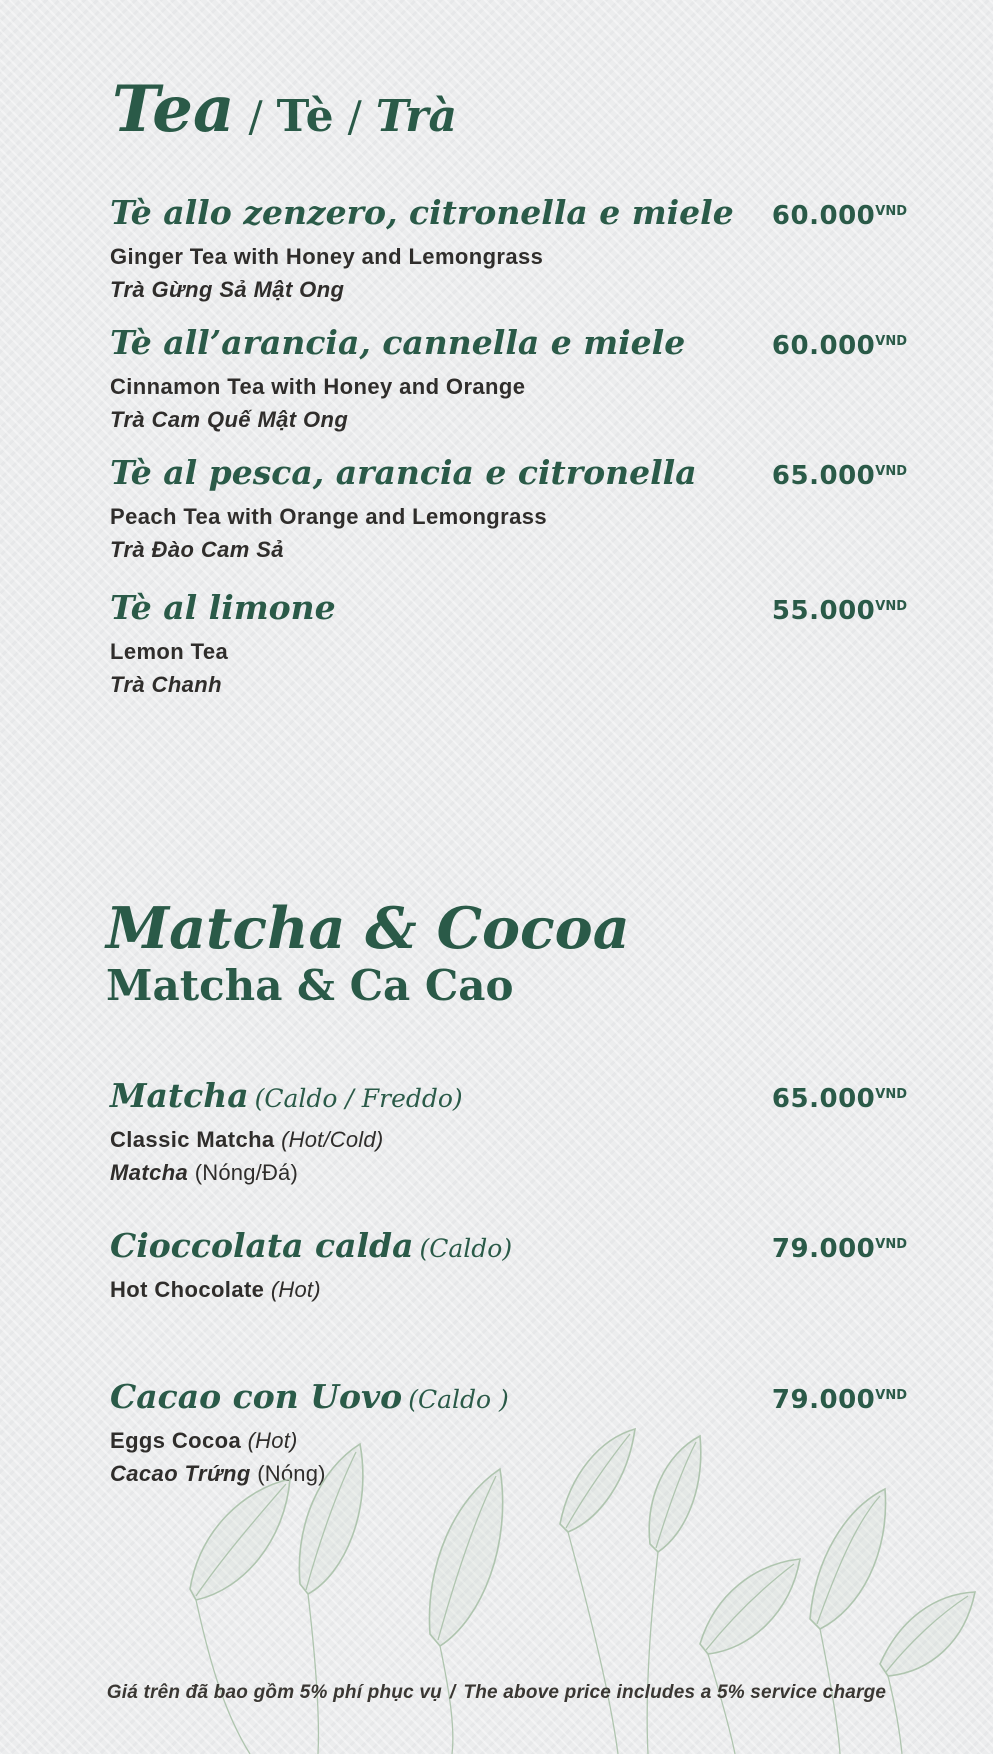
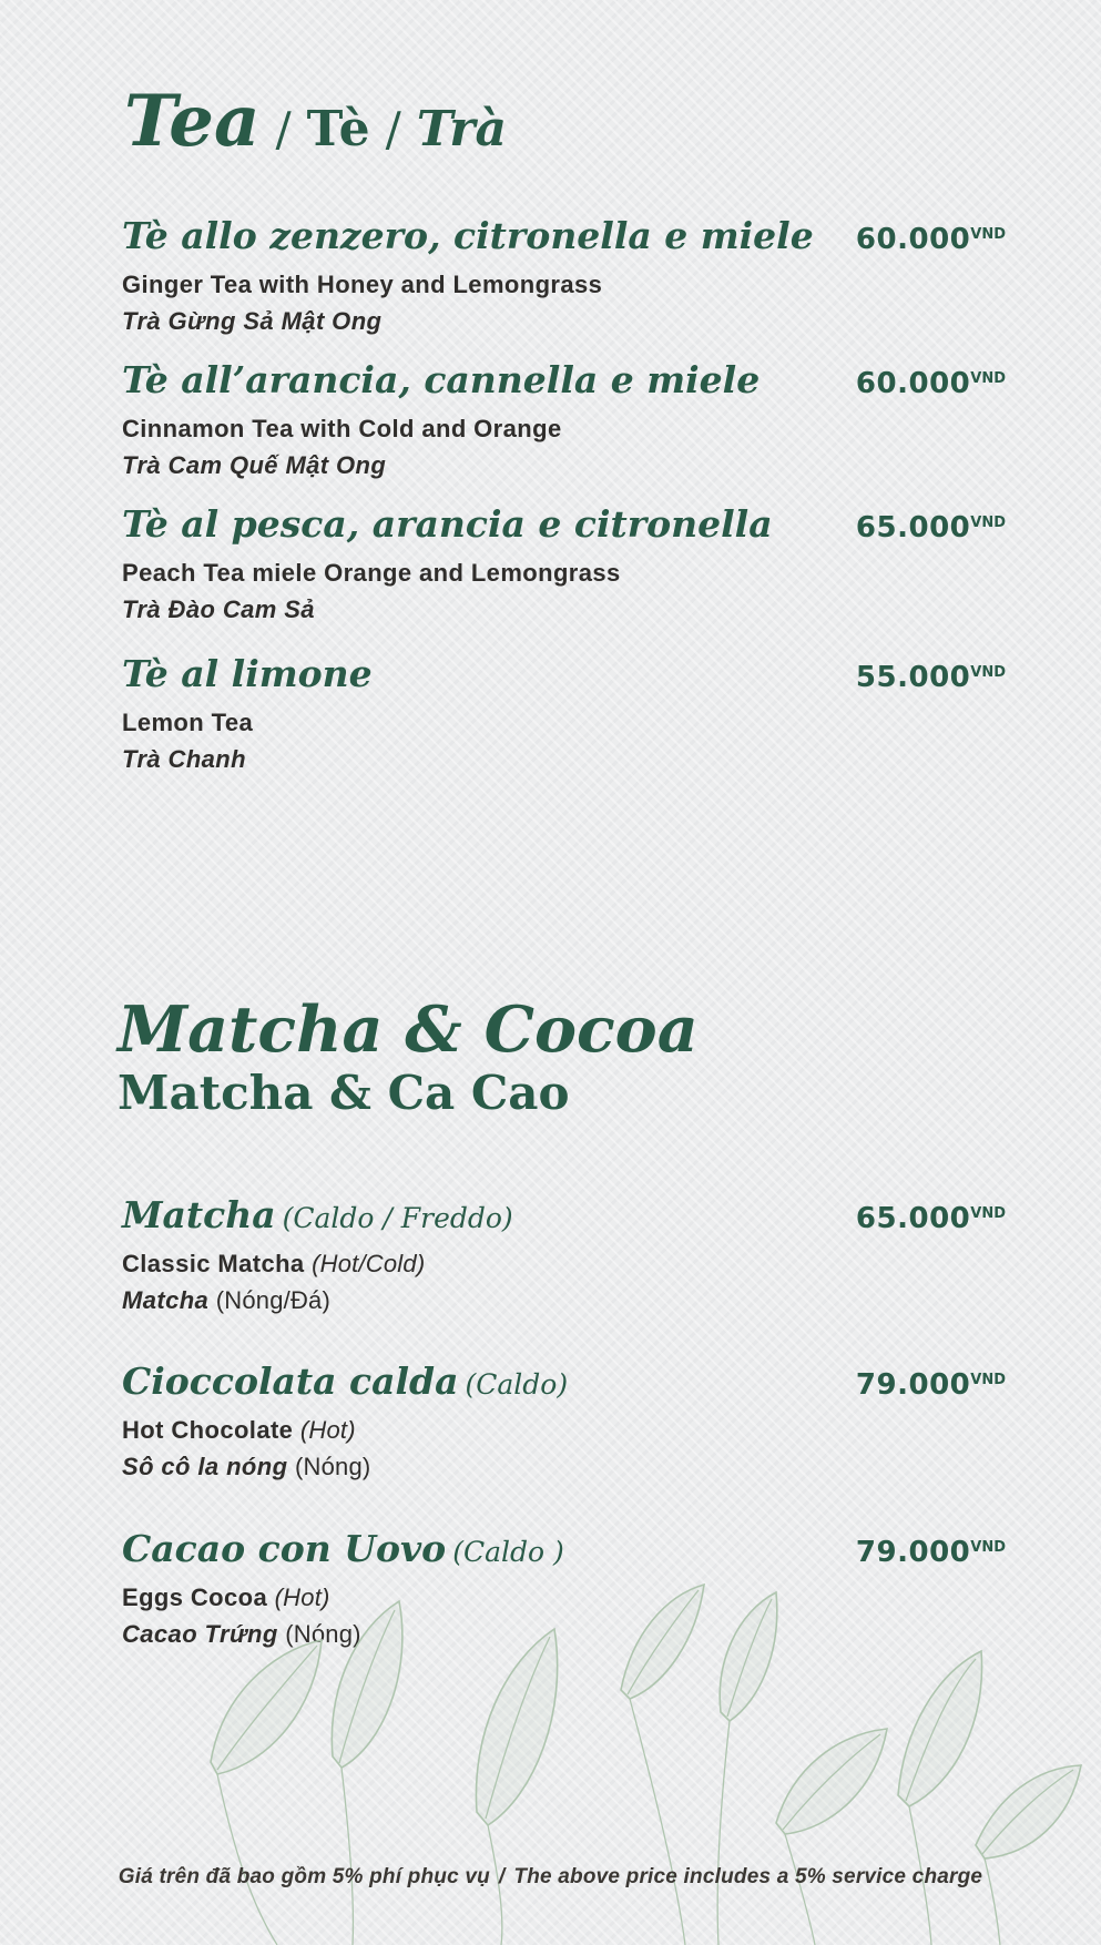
  Tea
  /
  Tè
  /
  Trà
  Tè allo zenzero, citronella e miele
  60.000VND
  Ginger Tea with Honey and Lemongrass
  Trà Gừng Sả Mật Ong
  Tè all’arancia, cannella e miele
  60.000VND
- Cinnamon Tea with Honey and Orange
+ Cinnamon Tea with Cold and Orange
  Trà Cam Quế Mật Ong
  Tè al pesca, arancia e citronella
  65.000VND
- Peach Tea with Orange and Lemongrass
+ Peach Tea miele Orange and Lemongrass
  Trà Đào Cam Sả
  Tè al limone
  55.000VND
  Lemon Tea
  Trà Chanh
  Matcha & Cocoa
  Matcha & Ca Cao
  Matcha (Caldo / Freddo)
  65.000VND
  Classic Matcha (Hot/Cold)
  Matcha (Nóng/Đá)
  Cioccolata calda (Caldo)
  79.000VND
  Hot Chocolate (Hot)
+ Sô cô la nóng (Nóng)
  Cacao con Uovo (Caldo )
  79.000VND
  Eggs Cocoa (Hot)
  Cacao Trứng (Nóng)
  Giá trên đã bao gồm 5% phí phục vụ / The above price includes a 5% service charge
